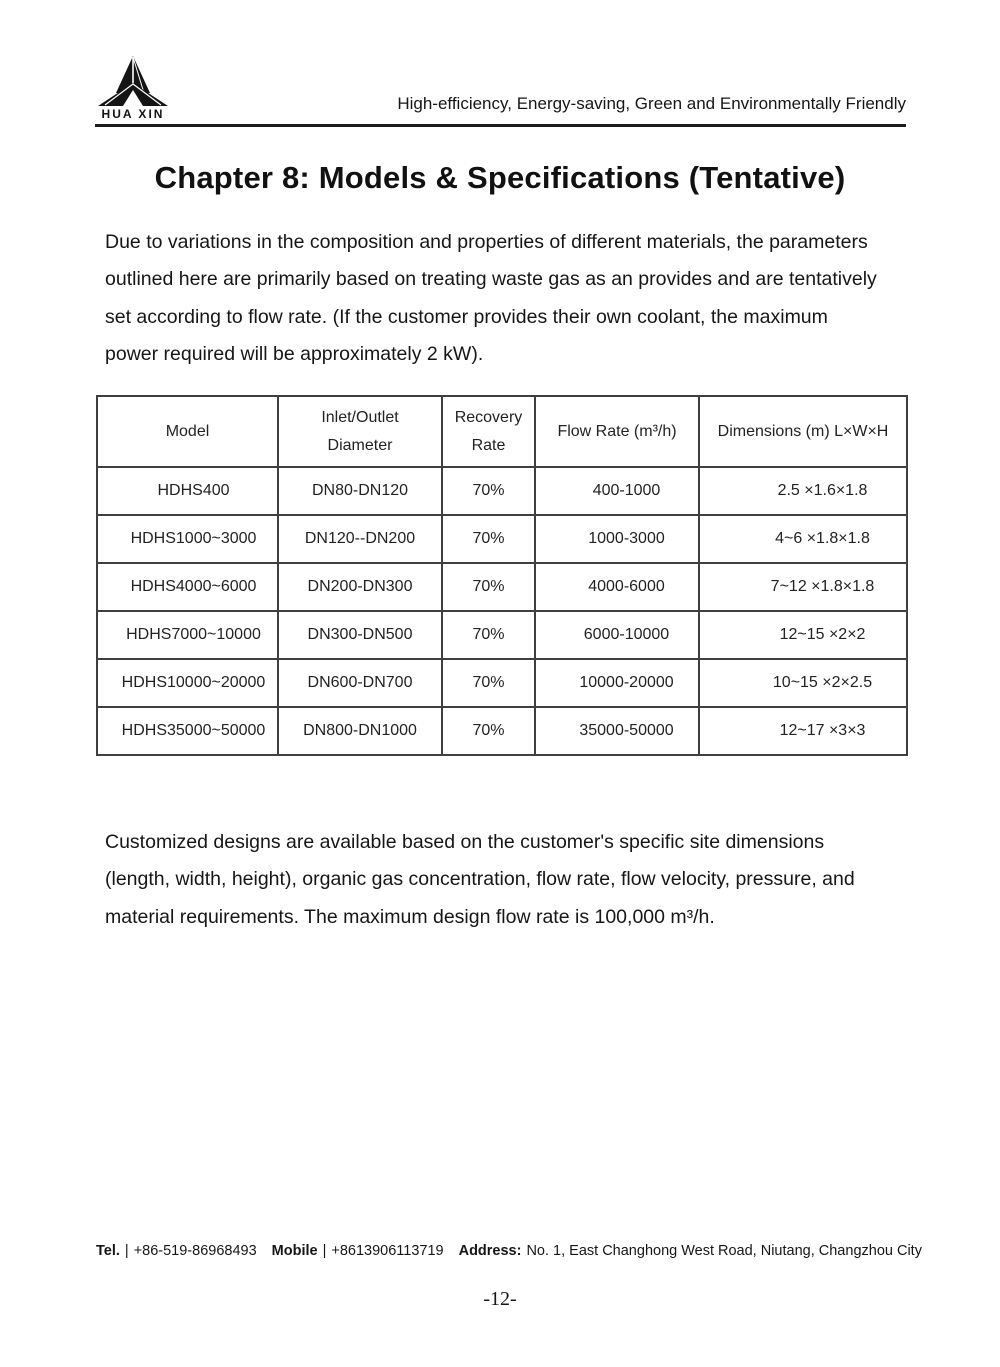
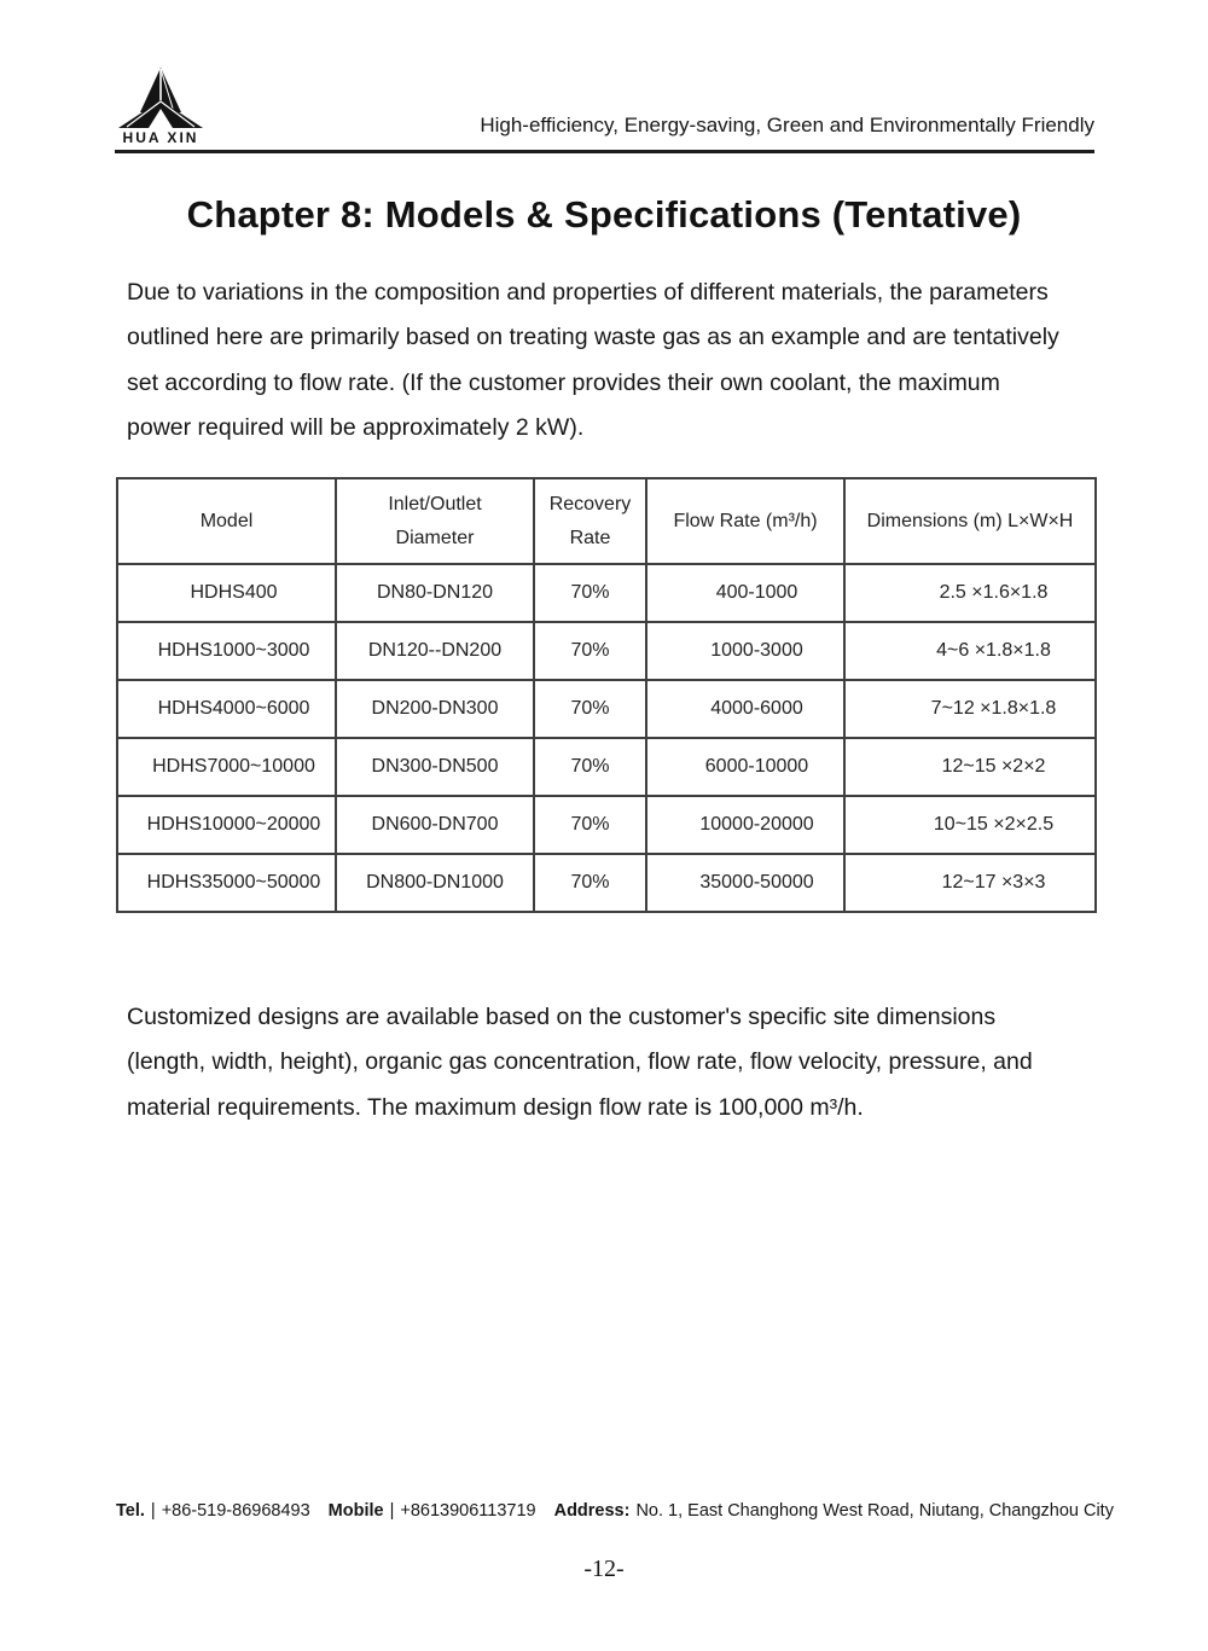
  HUA XIN
  High-efficiency, Energy-saving, Green and Environmentally Friendly
  Chapter 8: Models & Specifications (Tentative)
  Due to variations in the composition and properties of different materials, the parameters
- outlined here are primarily based on treating waste gas as an provides and are tentatively
+ outlined here are primarily based on treating waste gas as an example and are tentatively
  set according to flow rate. (If the customer provides their own coolant, the maximum
  power required will be approximately 2 kW).
  Model	Inlet/Outlet Diameter	Recovery Rate	Flow Rate (m³/h)	Dimensions (m) L×W×H
  HDHS400	DN80-DN120	70%	400-1000	2.5 ×1.6×1.8
  HDHS1000~3000	DN120--DN200	70%	1000-3000	4~6 ×1.8×1.8
  HDHS4000~6000	DN200-DN300	70%	4000-6000	7~12 ×1.8×1.8
  HDHS7000~10000	DN300-DN500	70%	6000-10000	12~15 ×2×2
  HDHS10000~20000	DN600-DN700	70%	10000-20000	10~15 ×2×2.5
  HDHS35000~50000	DN800-DN1000	70%	35000-50000	12~17 ×3×3
  Customized designs are available based on the customer's specific site dimensions
  (length, width, height), organic gas concentration, flow rate, flow velocity, pressure, and
  material requirements. The maximum design flow rate is 100,000 m³/h.
  Tel. | +86-519-86968493 Mobile | +8613906113719 Address: No. 1, East Changhong West Road, Niutang, Changzhou City
  -12-
